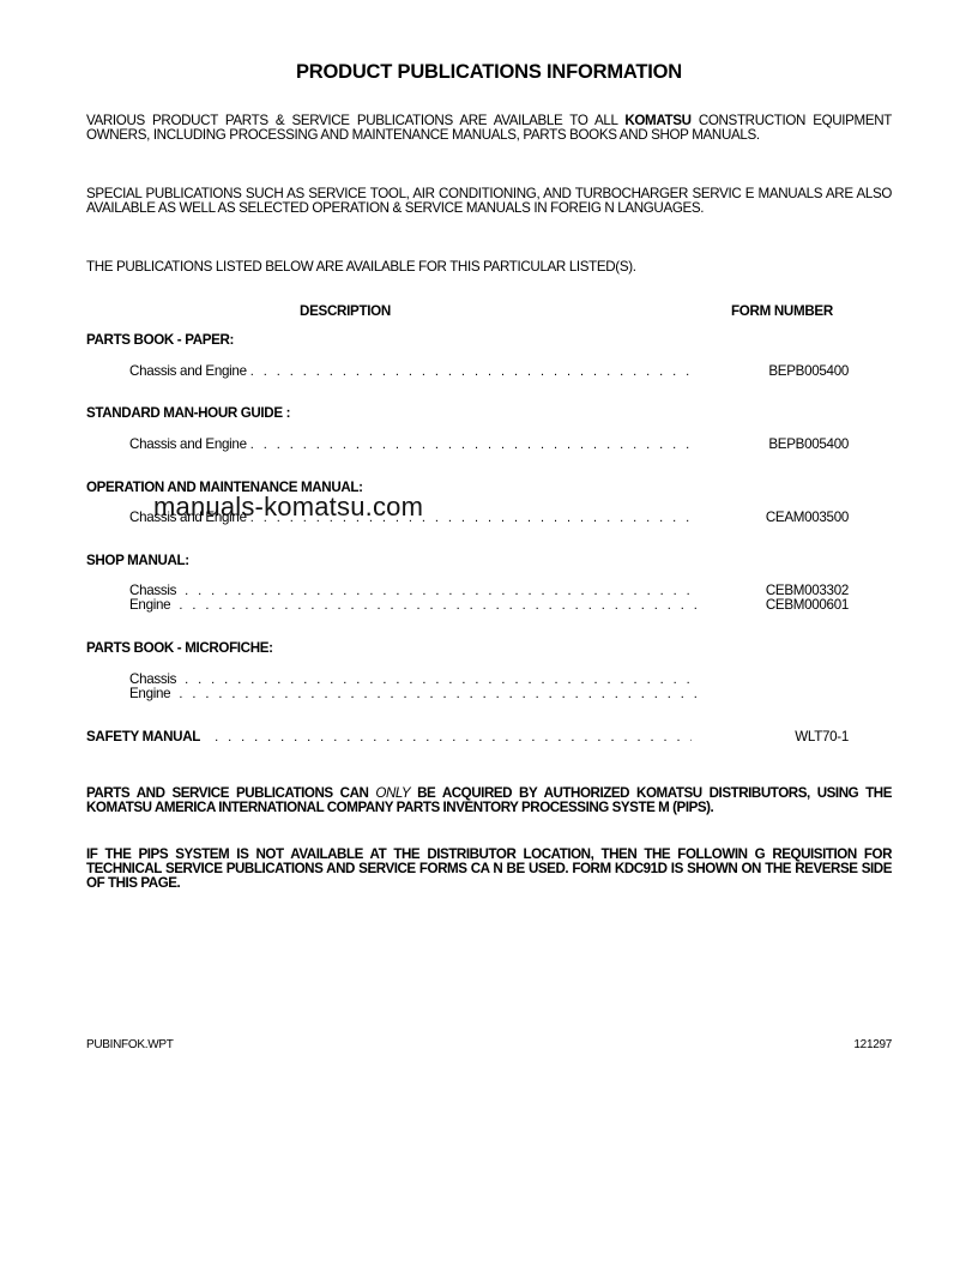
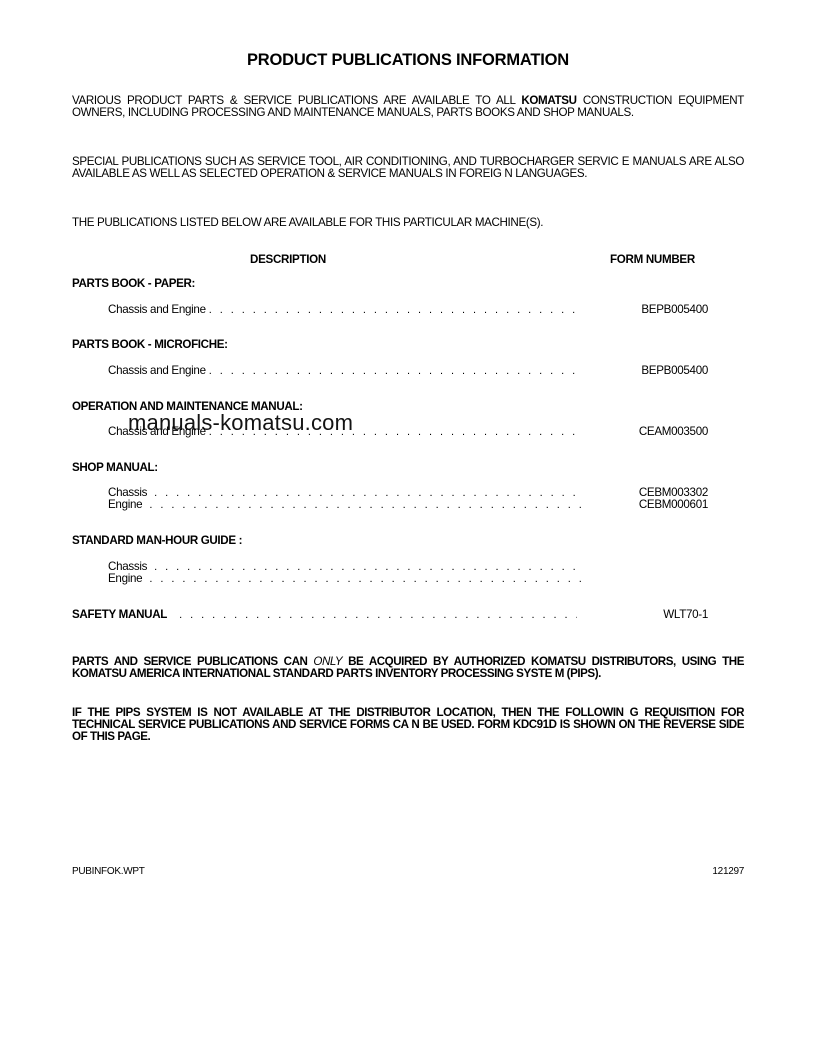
  PRODUCT PUBLICATIONS INFORMATION
  VARIOUS PRODUCT PARTS & SERVICE PUBLICATIONS ARE AVAILABLE TO ALL KOMATSU CONSTRUCTION EQUIPMENT OWNERS, INCLUDING PROCESSING AND MAINTENANCE MANUALS, PARTS BOOKS AND SHOP MANUALS.
  SPECIAL PUBLICATIONS SUCH AS SERVICE TOOL, AIR CONDITIONING, AND TURBOCHARGER SERVIC E MANUALS ARE ALSO AVAILABLE AS WELL AS SELECTED OPERATION & SERVICE MANUALS IN FOREIG N LANGUAGES.
- THE PUBLICATIONS LISTED BELOW ARE AVAILABLE FOR THIS PARTICULAR LISTED(S).
+ THE PUBLICATIONS LISTED BELOW ARE AVAILABLE FOR THIS PARTICULAR MACHINE(S).
  DESCRIPTION
  FORM NUMBER
  PARTS BOOK - PAPER:
  Chassis and Engine
  BEPB005400
- STANDARD MAN-HOUR GUIDE :
+ PARTS BOOK - MICROFICHE:
  Chassis and Engine
  BEPB005400
  OPERATION AND MAINTENANCE MANUAL:
  Chassis and Engine
  CEAM003500
  SHOP MANUAL:
  Chassis
  CEBM003302
  Engine
  CEBM000601
- PARTS BOOK - MICROFICHE:
+ STANDARD MAN-HOUR GUIDE :
  Chassis
  Engine
  SAFETY MANUAL
  WLT70-1
- PARTS AND SERVICE PUBLICATIONS CAN ONLY BE ACQUIRED BY AUTHORIZED KOMATSU DISTRIBUTORS, USING THE KOMATSU AMERICA INTERNATIONAL COMPANY PARTS INVENTORY PROCESSING SYSTE M (PIPS).
+ PARTS AND SERVICE PUBLICATIONS CAN ONLY BE ACQUIRED BY AUTHORIZED KOMATSU DISTRIBUTORS, USING THE KOMATSU AMERICA INTERNATIONAL STANDARD PARTS INVENTORY PROCESSING SYSTE M (PIPS).
  IF THE PIPS SYSTEM IS NOT AVAILABLE AT THE DISTRIBUTOR LOCATION, THEN THE FOLLOWIN G REQUISITION FOR TECHNICAL SERVICE PUBLICATIONS AND SERVICE FORMS CA N BE USED. FORM KDC91D IS SHOWN ON THE REVERSE SIDE OF THIS PAGE.
  PUBINFOK.WPT
  121297
  manuals-komatsu.com
